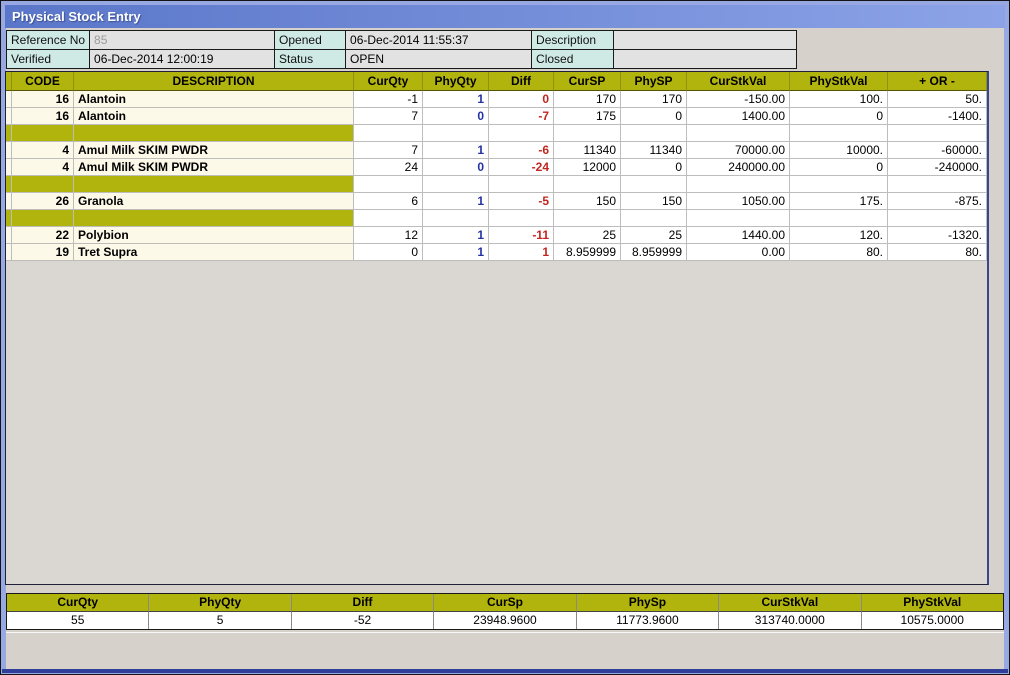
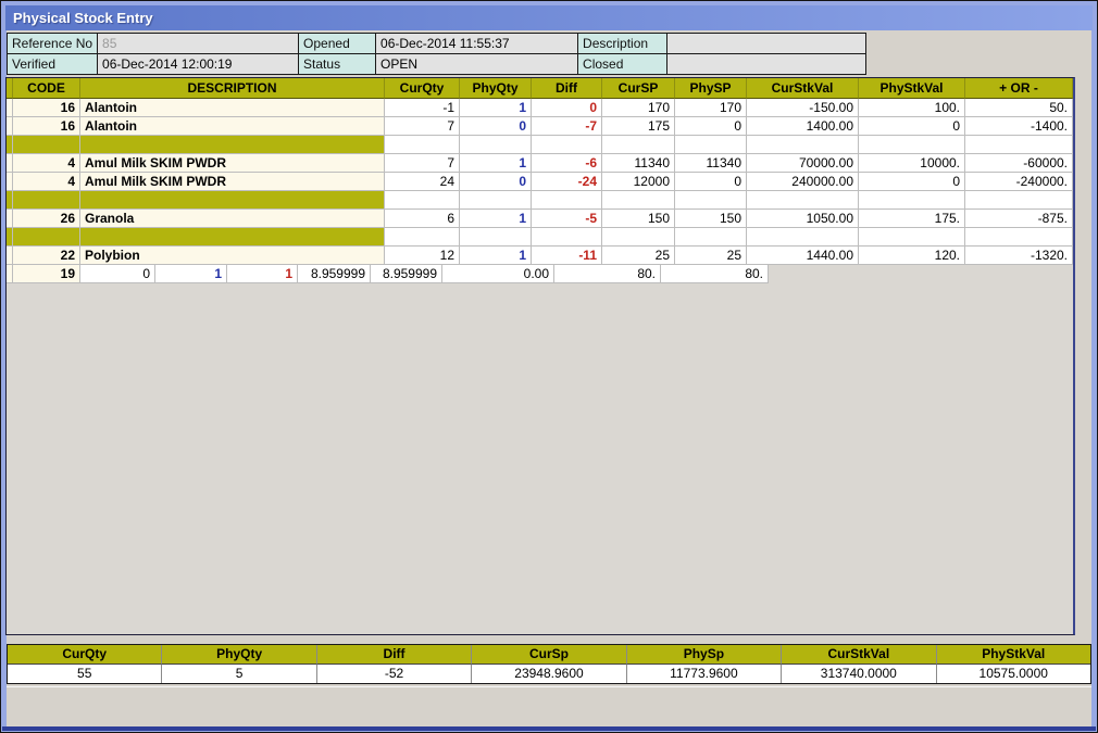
  Physical Stock Entry
  Reference No	85	Opened	06-Dec-2014 11:55:37	Description
  Verified	06-Dec-2014 12:00:19	Status	OPEN	Closed
  CODE
  DESCRIPTION
  CurQty
  PhyQty
  Diff
  CurSP
  PhySP
  CurStkVal
  PhyStkVal
  + OR -
  16
  Alantoin
  -1
  1
  0
  170
  170
  -150.00
  100.
  50.
  16
  Alantoin
  7
  0
  -7
  175
  0
  1400.00
  0
  -1400.
  4
  Amul Milk SKIM PWDR
  7
  1
  -6
  11340
  11340
  70000.00
  10000.
  -60000.
  4
  Amul Milk SKIM PWDR
  24
  0
  -24
  12000
  0
  240000.00
  0
  -240000.
  26
  Granola
  6
  1
  -5
  150
  150
  1050.00
  175.
  -875.
  22
  Polybion
  12
  1
  -11
  25
  25
  1440.00
  120.
  -1320.
  19
- Tret Supra
  0
  1
  1
  8.959999
  8.959999
  0.00
  80.
  80.
  CurQty
  PhyQty
  Diff
  CurSp
  PhySp
  CurStkVal
  PhyStkVal
  55
  5
  -52
  23948.9600
  11773.9600
  313740.0000
  10575.0000
